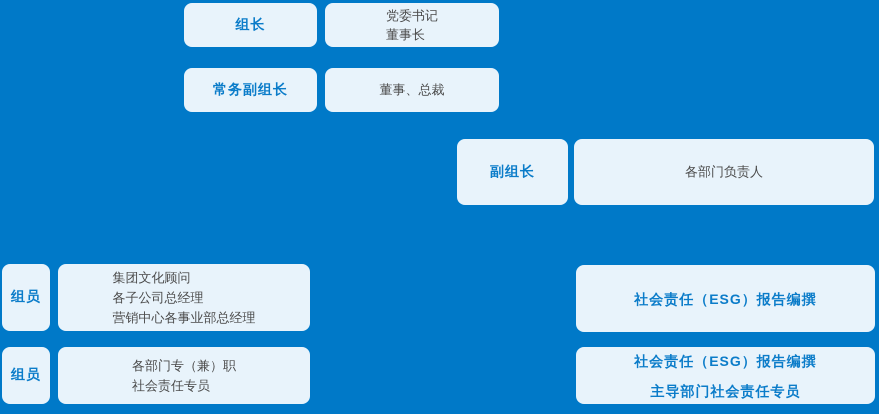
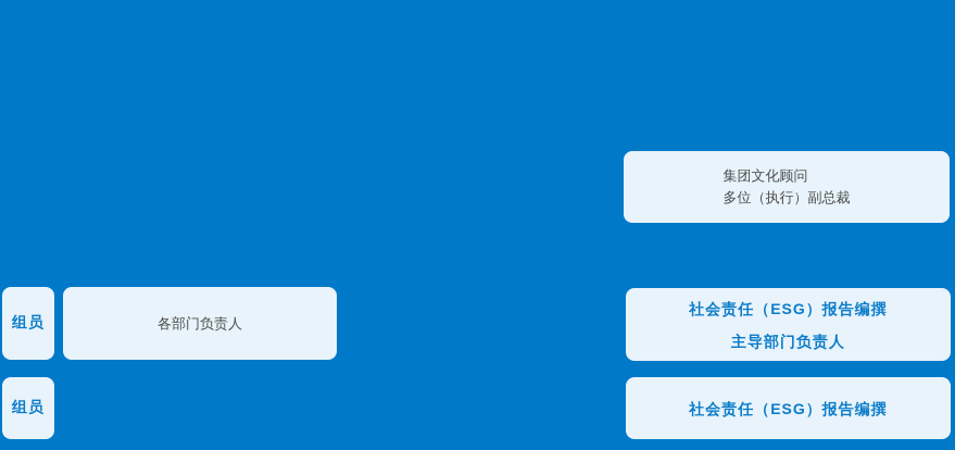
- 组长
- 党委书记
- 董事长
- 常务副组长
- 董事、总裁
- 副组长
- 各部门负责人
+ 集团文化顾问
+ 多位（执行）副总裁
  组员
- 集团文化顾问
+ 各部门负责人
- 各子公司总经理
- 营销中心各事业部总经理
  社会责任（ESG）报告编撰
+ 主导部门负责人
  组员
- 各部门专（兼）职
- 社会责任专员
  社会责任（ESG）报告编撰
- 主导部门社会责任专员
